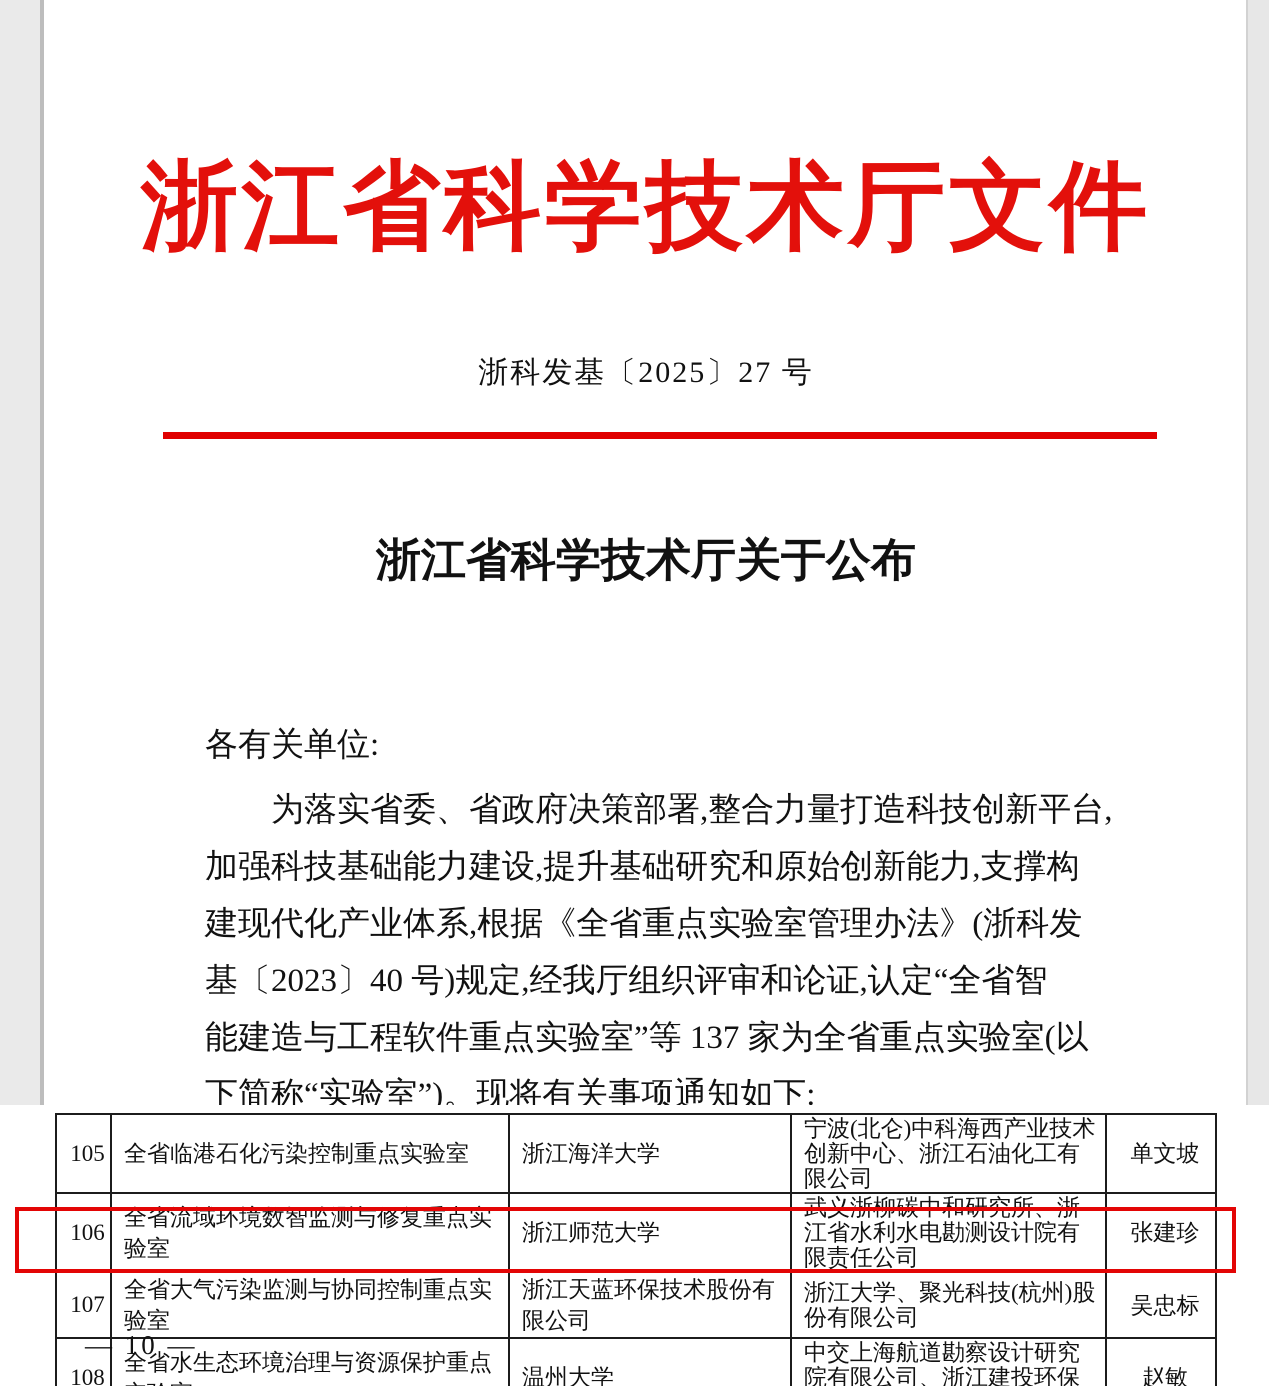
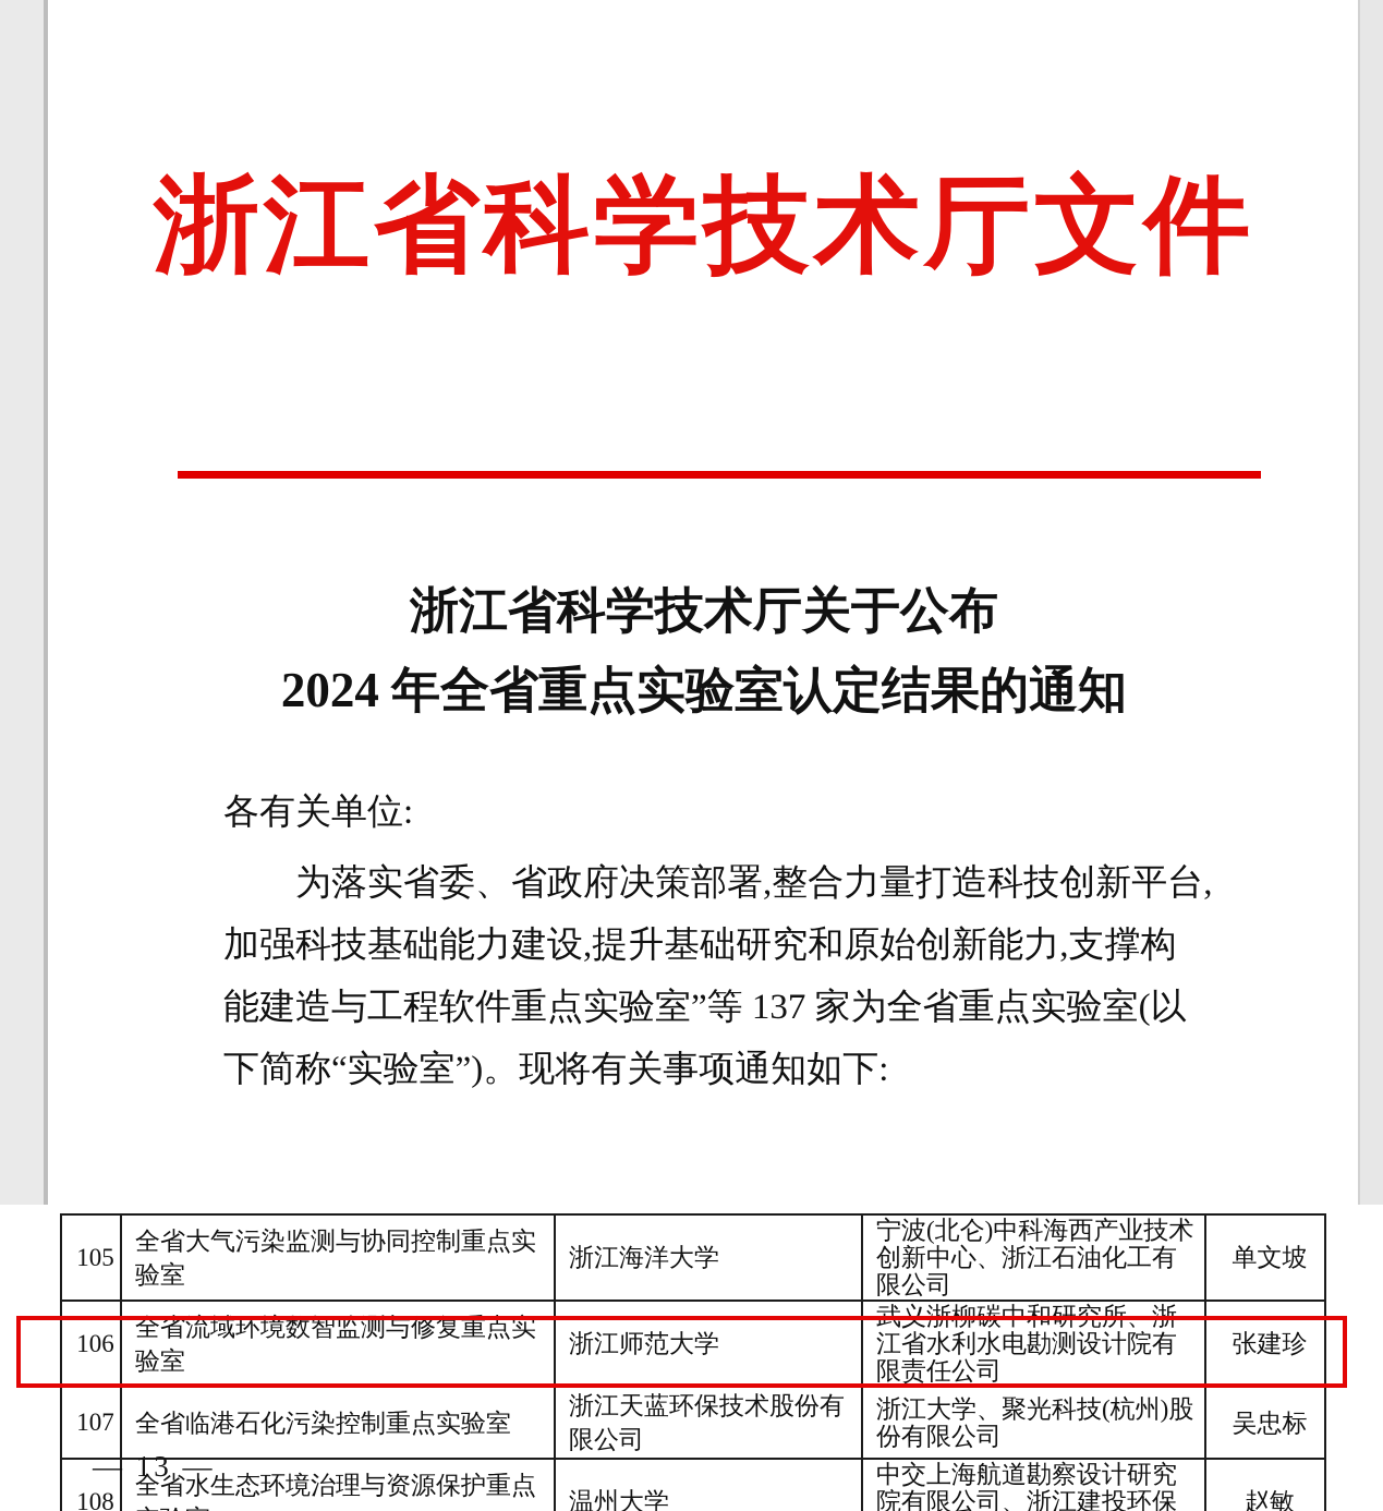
  浙江省科学技术厅文件
- 浙科发基〔2025〕27 号
  浙江省科学技术厅关于公布
+ 2024 年全省重点实验室认定结果的通知
  各有关单位:
  为落实省委、省政府决策部署,整合力量打造科技创新平台,
  加强科技基础能力建设,提升基础研究和原始创新能力,支撑构
- 建现代化产业体系,根据《全省重点实验室管理办法》(浙科发
- 基〔2023〕40 号)规定,经我厅组织评审和论证,认定“全省智
  能建造与工程软件重点实验室”等 137 家为全省重点实验室(以
  下简称“实验室”)。现将有关事项通知如下:
- 105	全省临港石化污染控制重点实验室	浙江海洋大学	宁波(北仑)中科海西产业技术创新中心、浙江石油化工有限公司	单文坡
+ 105	全省大气污染监测与协同控制重点实验室	浙江海洋大学	宁波(北仑)中科海西产业技术创新中心、浙江石油化工有限公司	单文坡
  106	全省流域环境数智监测与修复重点实验室	浙江师范大学	武义浙柳碳中和研究所、浙江省水利水电勘测设计院有限责任公司	张建珍
- 107	全省大气污染监测与协同控制重点实验室	浙江天蓝环保技术股份有限公司	浙江大学、聚光科技(杭州)股份有限公司	吴忠标
+ 107	全省临港石化污染控制重点实验室	浙江天蓝环保技术股份有限公司	浙江大学、聚光科技(杭州)股份有限公司	吴忠标
  108	全省水生态环境治理与资源保护重点	温州大学	中交上海航道勘察设计研究院有限公司、浙江建投环保	赵敏
- — 10 —
+ — 13 —
